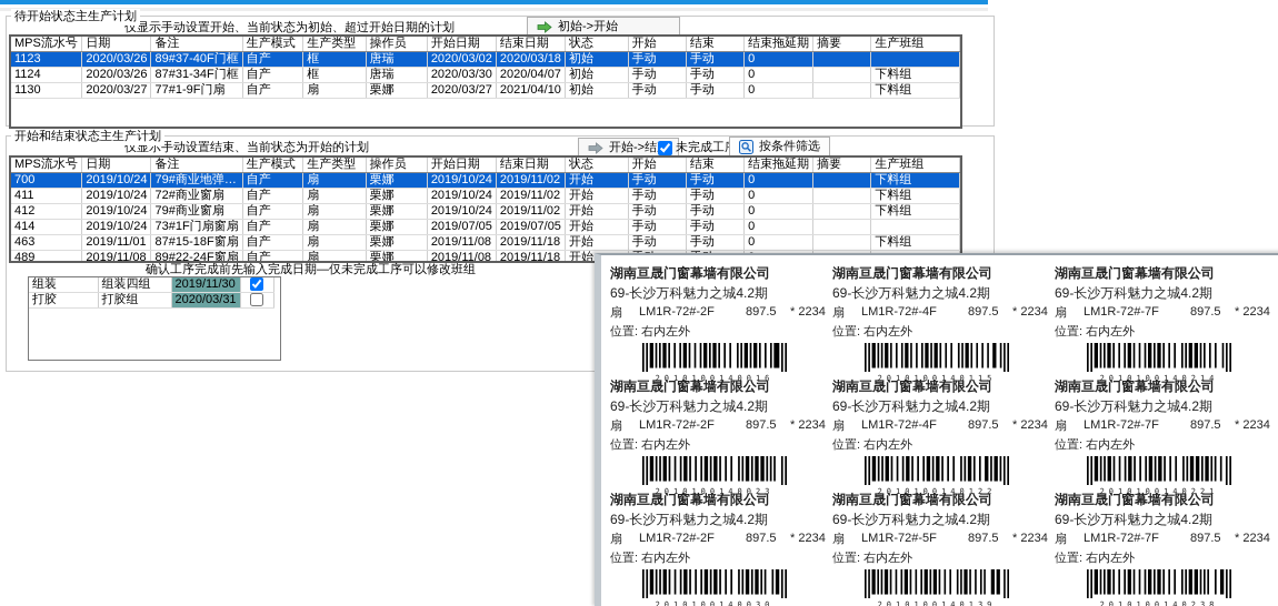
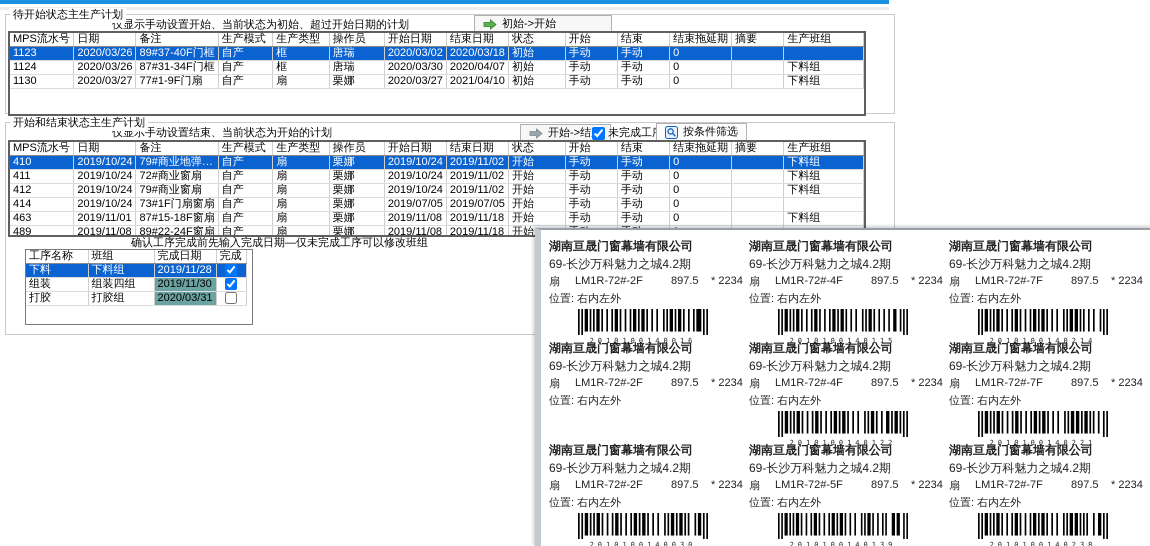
  待开始状态主生产计划
  仅显示手动设置开始、当前状态为初始、超过开始日期的计划
  初始->开始
  MPS流水号	日期	备注	生产模式	生产类型	操作员	开始日期	结束日期	状态	开始	结束	结束拖延期	摘要	生产班组
  1123	2020/03/26	89#37-40F门框	自产	框	唐瑞	2020/03/02	2020/03/18	初始	手动	手动	0
  1124	2020/03/26	87#31-34F门框	自产	框	唐瑞	2020/03/30	2020/04/07	初始	手动	手动	0		下料组
  1130	2020/03/27	77#1-9F门扇	自产	扇	栗娜	2020/03/27	2021/04/10	初始	手动	手动	0		下料组
  开始和结束状态主生产计划
  仅显示手动设置结束、当前状态为开始的计划
  开始->结束
  未完成工
  按条件筛选
  MPS流水号	日期	备注	生产模式	生产类型	操作员	开始日期	结束日期	状态	开始	结束	结束拖延期	摘要	生产班组
- 700	2019/10/24	79#商业地弹…	自产	扇	栗娜	2019/10/24	2019/11/02	开始	手动	手动	0		下料组
+ 410	2019/10/24	79#商业地弹…	自产	扇	栗娜	2019/10/24	2019/11/02	开始	手动	手动	0		下料组
  411	2019/10/24	72#商业窗扇	自产	扇	栗娜	2019/10/24	2019/11/02	开始	手动	手动	0		下料组
  412	2019/10/24	79#商业窗扇	自产	扇	栗娜	2019/10/24	2019/11/02	开始	手动	手动	0		下料组
  414	2019/10/24	73#1F门扇窗扇	自产	扇	栗娜	2019/07/05	2019/07/05	开始	手动	手动	0
  463	2019/11/01	87#15-18F窗扇	自产	扇	栗娜	2019/11/08	2019/11/18	开始	手动	手动	0		下料组
  489	2019/11/08	89#22-24F窗扇	自产	扇	栗娜	2019/11/08	2019/11/18	开始
  确认工序完成前先输入完成日期—仅未完成工序可以修改班组
+ 工序名称	班组	完成日期	完成
+ 下料	下料组	2019/11/28
  组装	组装四组	2019/11/30
  打胶	打胶组	2020/03/31
  湖南亘晟门窗幕墙有限公司
  69-长沙万科魅力之城4.2期
  扇
  LM1R-72#-2F
  897.5
  * 2234
  位置: 右内左外
  2010100140016
  湖南亘晟门窗幕墙有限公司
  69-长沙万科魅力之城4.2期
  扇
  LM1R-72#-4F
  897.5
  * 2234
  位置: 右内左外
  2010100140115
  湖南亘晟门窗幕墙有限公司
  69-长沙万科魅力之城4.2期
  扇
  LM1R-72#-7F
  897.5
  * 2234
  位置: 右内左外
  2010100140214
  湖南亘晟门窗幕墙有限公司
  69-长沙万科魅力之城4.2期
  扇
  LM1R-72#-2F
  897.5
  * 2234
  位置: 右内左外
- 2010100140023
  湖南亘晟门窗幕墙有限公司
  69-长沙万科魅力之城4.2期
  扇
  LM1R-72#-4F
  897.5
  * 2234
  位置: 右内左外
  2010100140122
  湖南亘晟门窗幕墙有限公司
  69-长沙万科魅力之城4.2期
  扇
  LM1R-72#-7F
  897.5
  * 2234
  位置: 右内左外
  2010100140221
  湖南亘晟门窗幕墙有限公司
  69-长沙万科魅力之城4.2期
  扇
  LM1R-72#-2F
  897.5
  * 2234
  位置: 右内左外
  2010100140030
  湖南亘晟门窗幕墙有限公司
  69-长沙万科魅力之城4.2期
  扇
  LM1R-72#-5F
  897.5
  * 2234
  位置: 右内左外
  2010100140139
  湖南亘晟门窗幕墙有限公司
  69-长沙万科魅力之城4.2期
  扇
  LM1R-72#-7F
  897.5
  * 2234
  位置: 右内左外
  2010100140238
